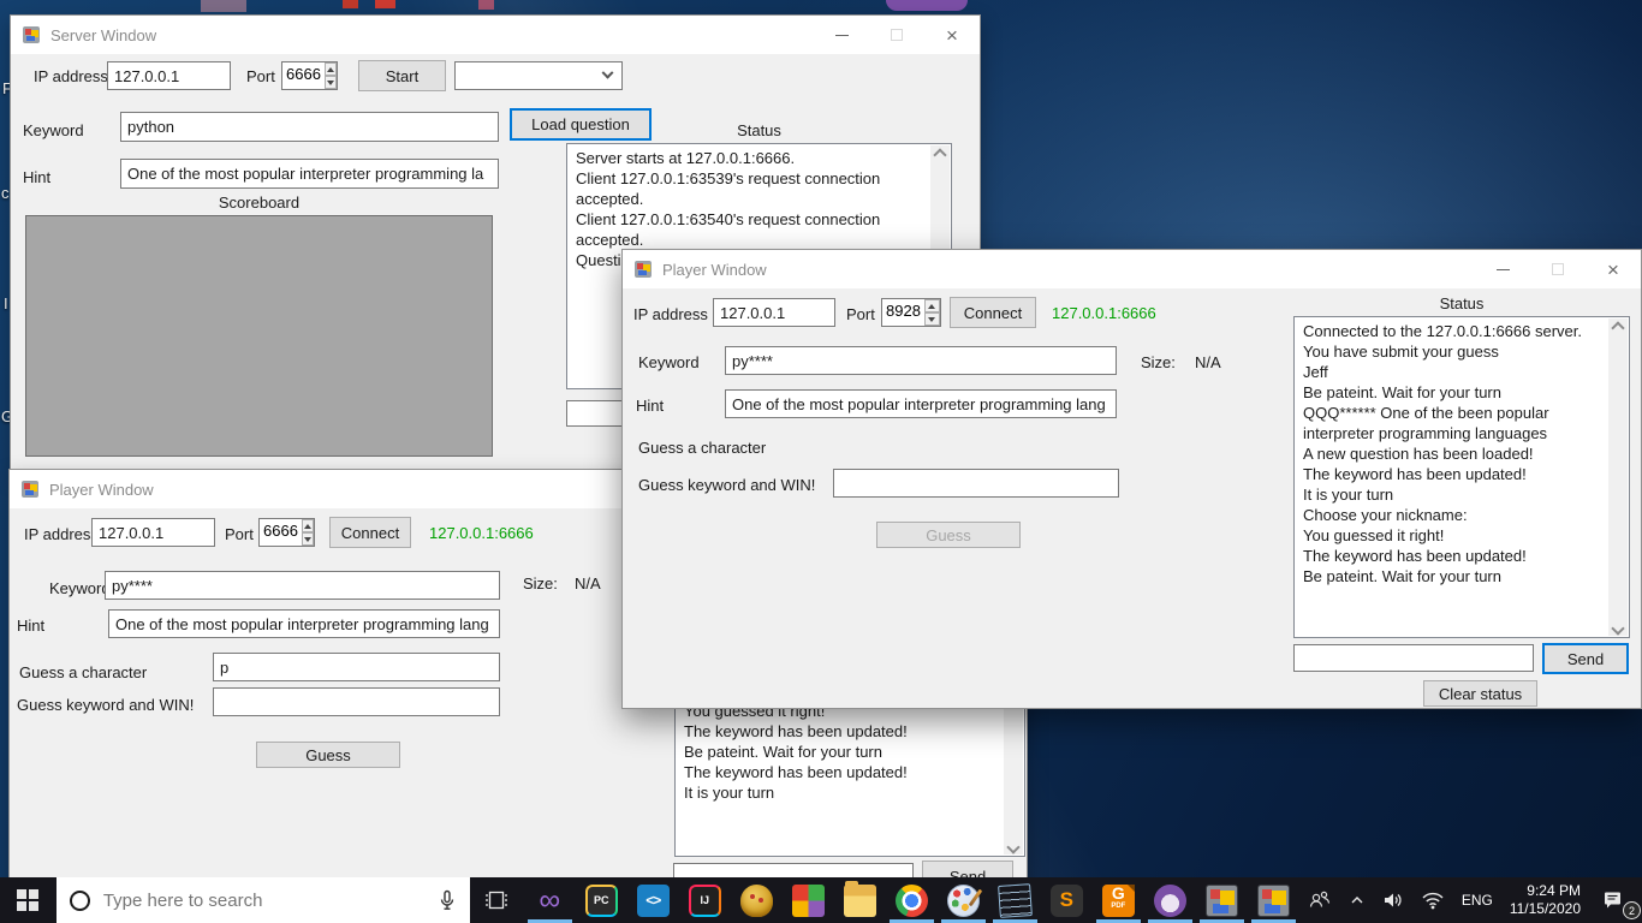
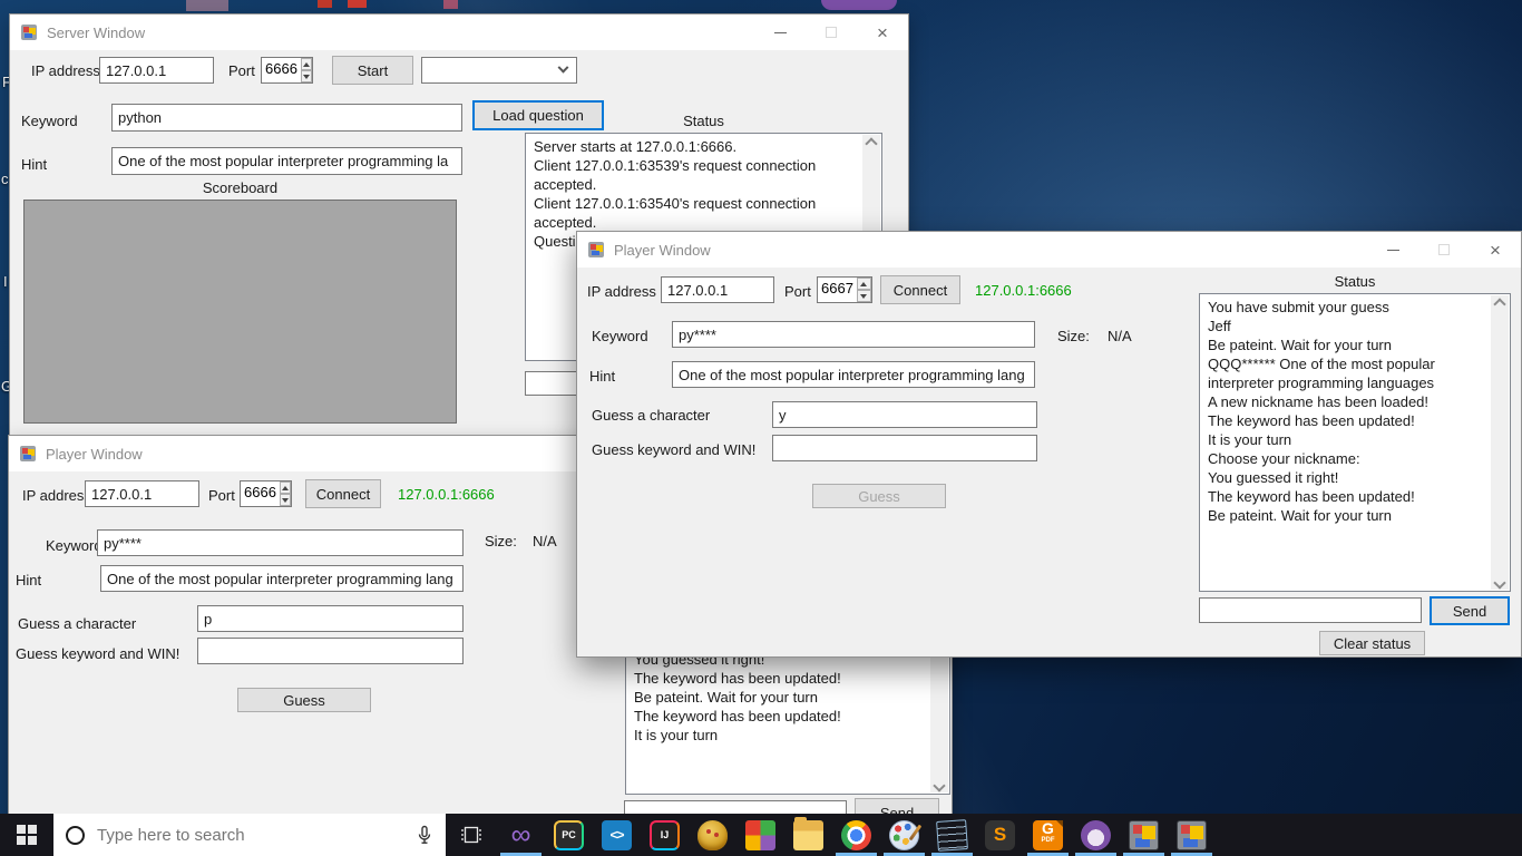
  F
  c
  I
  G
  Server Window
  ×
  IP address
  127.0.0.1
  Port
  6666
  Start
  Keyword
  python
  Load question
  Status
  Hint
  One of the most popular interpreter programming la
  Server starts at 127.0.0.1:6666.
  Client 127.0.0.1:63539's request connection
  accepted.
  Client 127.0.0.1:63540's request connection
  accepted.
  Questi
  Scoreboard
  Player Window
  IP addres
  127.0.0.1
  Port
  6666
  Connect
  127.0.0.1:6666
  Keywor
  py****
  Size:
  N/A
  Hint
  One of the most popular interpreter programming lang
  Guess a character
  p
  Guess keyword and WIN!
  Guess
  You guessed it right!
  The keyword has been updated!
  Be pateint. Wait for your turn
  The keyword has been updated!
  It is your turn
  Send
  Player Window
  ×
  IP address
  127.0.0.1
  Port
- 8928
+ 6667
  Connect
  127.0.0.1:6666
  Status
  Keyword
  py****
  Size:
  N/A
  Hint
  One of the most popular interpreter programming lang
  Guess a character
+ y
  Guess keyword and WIN!
  Guess
- Connected to the 127.0.0.1:6666 server.
  You have submit your guess
  Jeff
  Be pateint. Wait for your turn
- QQQ****** One of the been popular
+ QQQ****** One of the most popular
  interpreter programming languages
- A new question has been loaded!
+ A new nickname has been loaded!
  The keyword has been updated!
  It is your turn
  Choose your nickname:
  You guessed it right!
  The keyword has been updated!
  Be pateint. Wait for your turn
  Send
  Clear status
  Type here to search
  ∞
  PC
  <>
  IJ
  S
  G
- ENG
- 9:24 PM
- 11/15/2020
- 2
